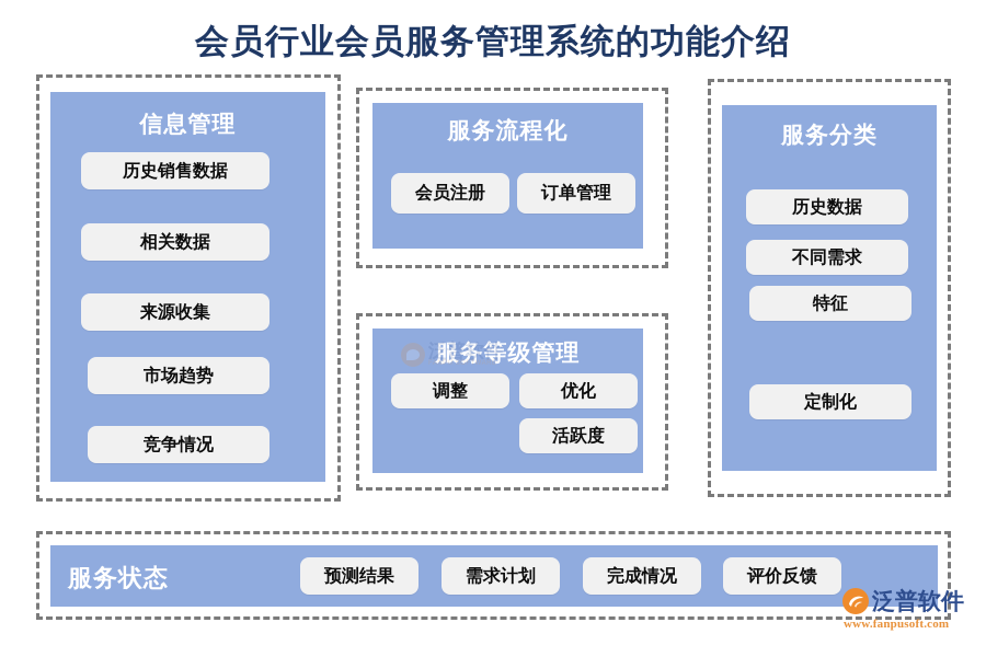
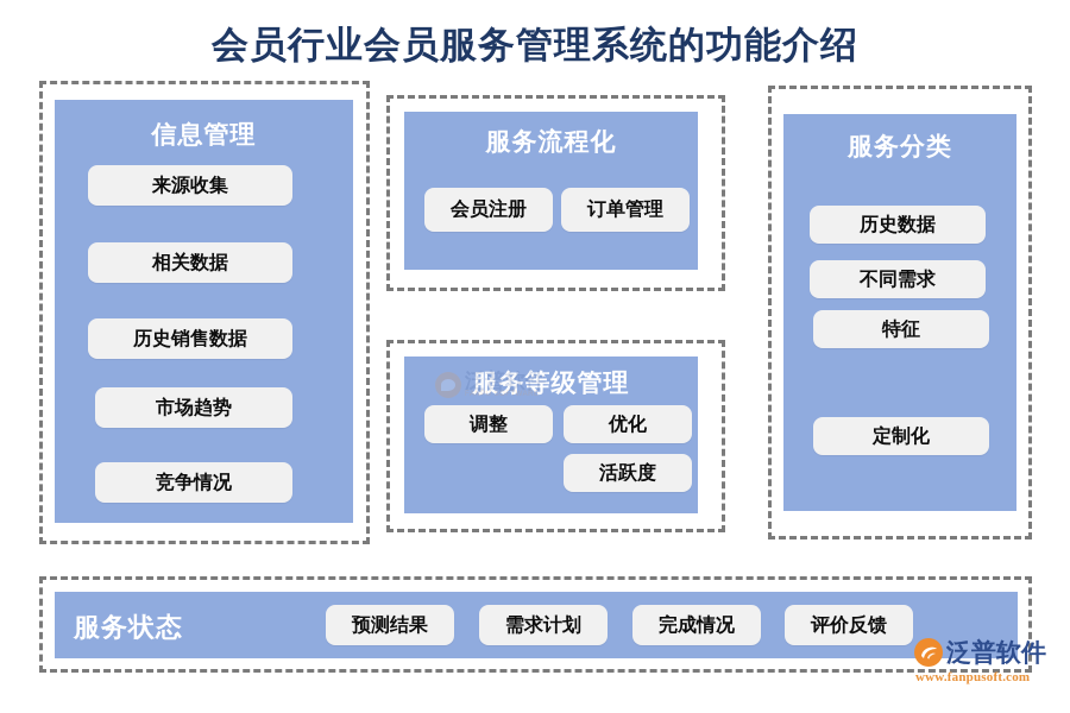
  会员行业会员服务管理系统的功能介绍
  信息管理
- 历史销售数据
+ 来源收集
  相关数据
- 来源收集
+ 历史销售数据
  市场趋势
  竞争情况
  服务流程化
  会员注册
  订单管理
  服务等级管理
  泛普软件
  调整
  优化
  活跃度
  服务分类
  历史数据
  不同需求
  特征
  定制化
  服务状态
  预测结果
  需求计划
  完成情况
  评价反馈
  泛普软件
  www.fanpusoft.com
